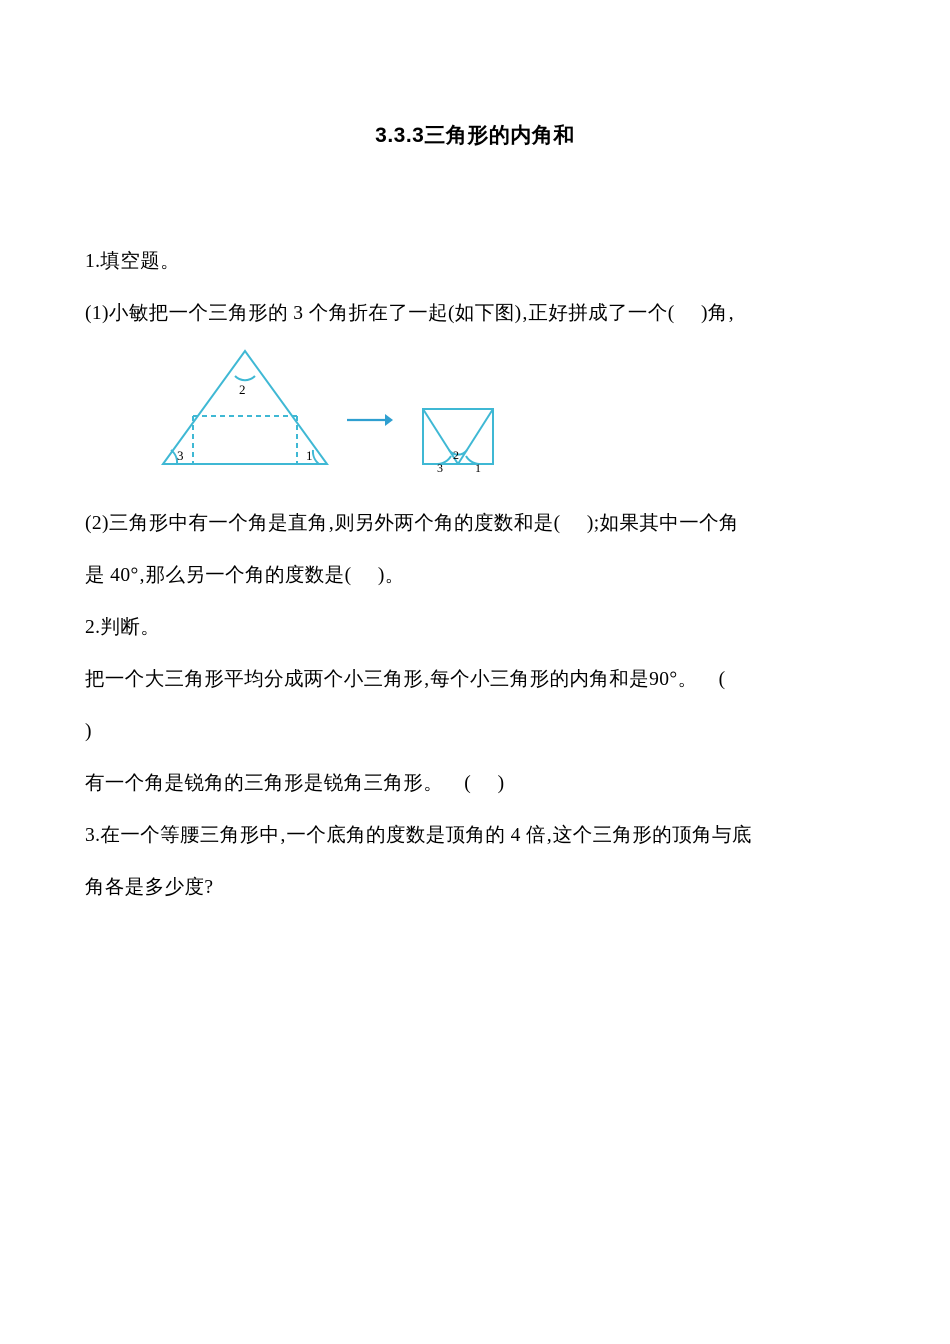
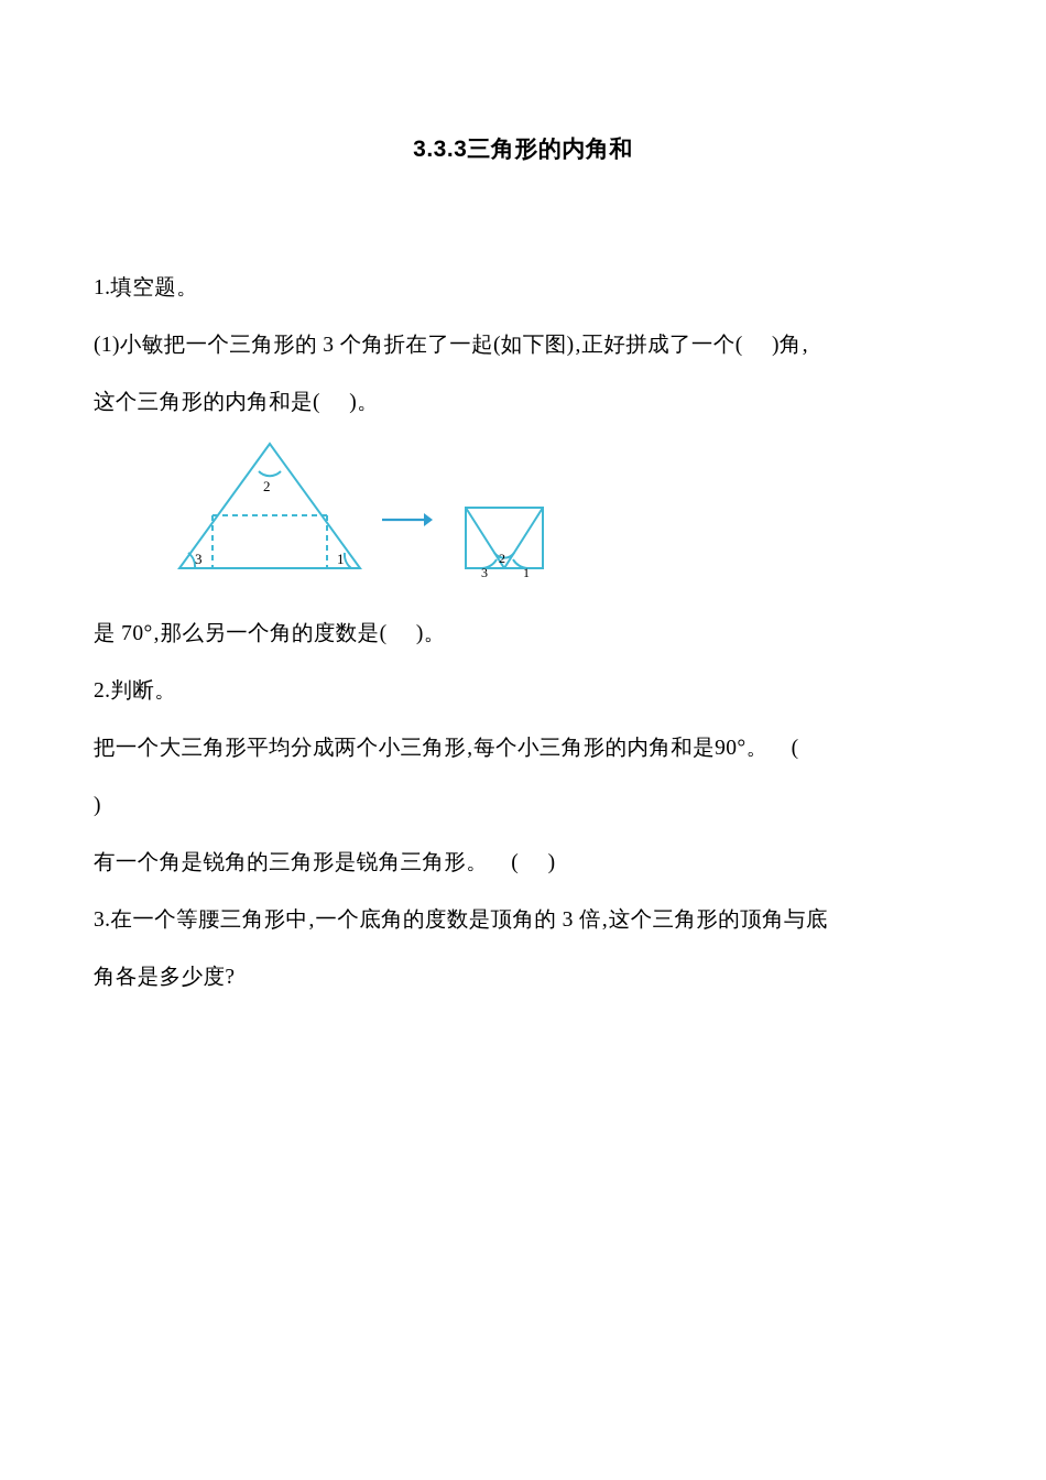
  3.3.3三角形的内角和
  1.填空题。
  (1)小敏把一个三角形的 3 个角折在了一起(如下图)‚正好拼成了一个( )角‚
+ 这个三角形的内角和是( )。
  2
  3
  1
  2
  3
  1
- (2)三角形中有一个角是直角‚则另外两个角的度数和是( );如果其中一个角
- 是 40°‚那么另一个角的度数是( )。
+ 是 70°‚那么另一个角的度数是( )。
  2.判断。
  把一个大三角形平均分成两个小三角形‚每个小三角形的内角和是90°。 (
  )
  有一个角是锐角的三角形是锐角三角形。 ( )
- 3.在一个等腰三角形中‚一个底角的度数是顶角的 4 倍‚这个三角形的顶角与底
+ 3.在一个等腰三角形中‚一个底角的度数是顶角的 3 倍‚这个三角形的顶角与底
  角各是多少度?
